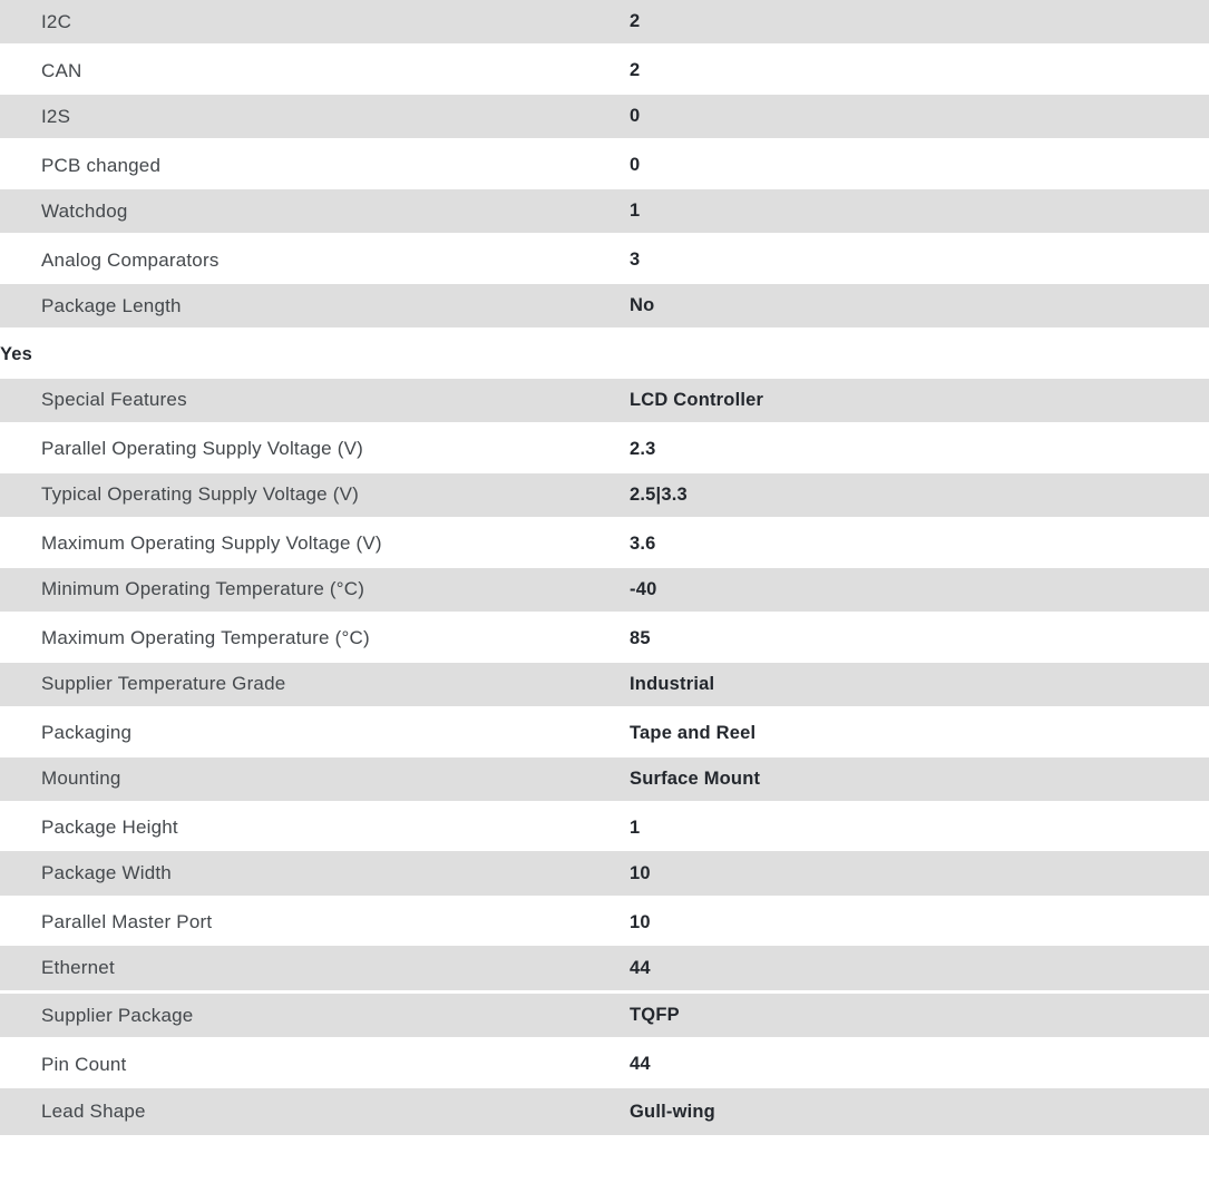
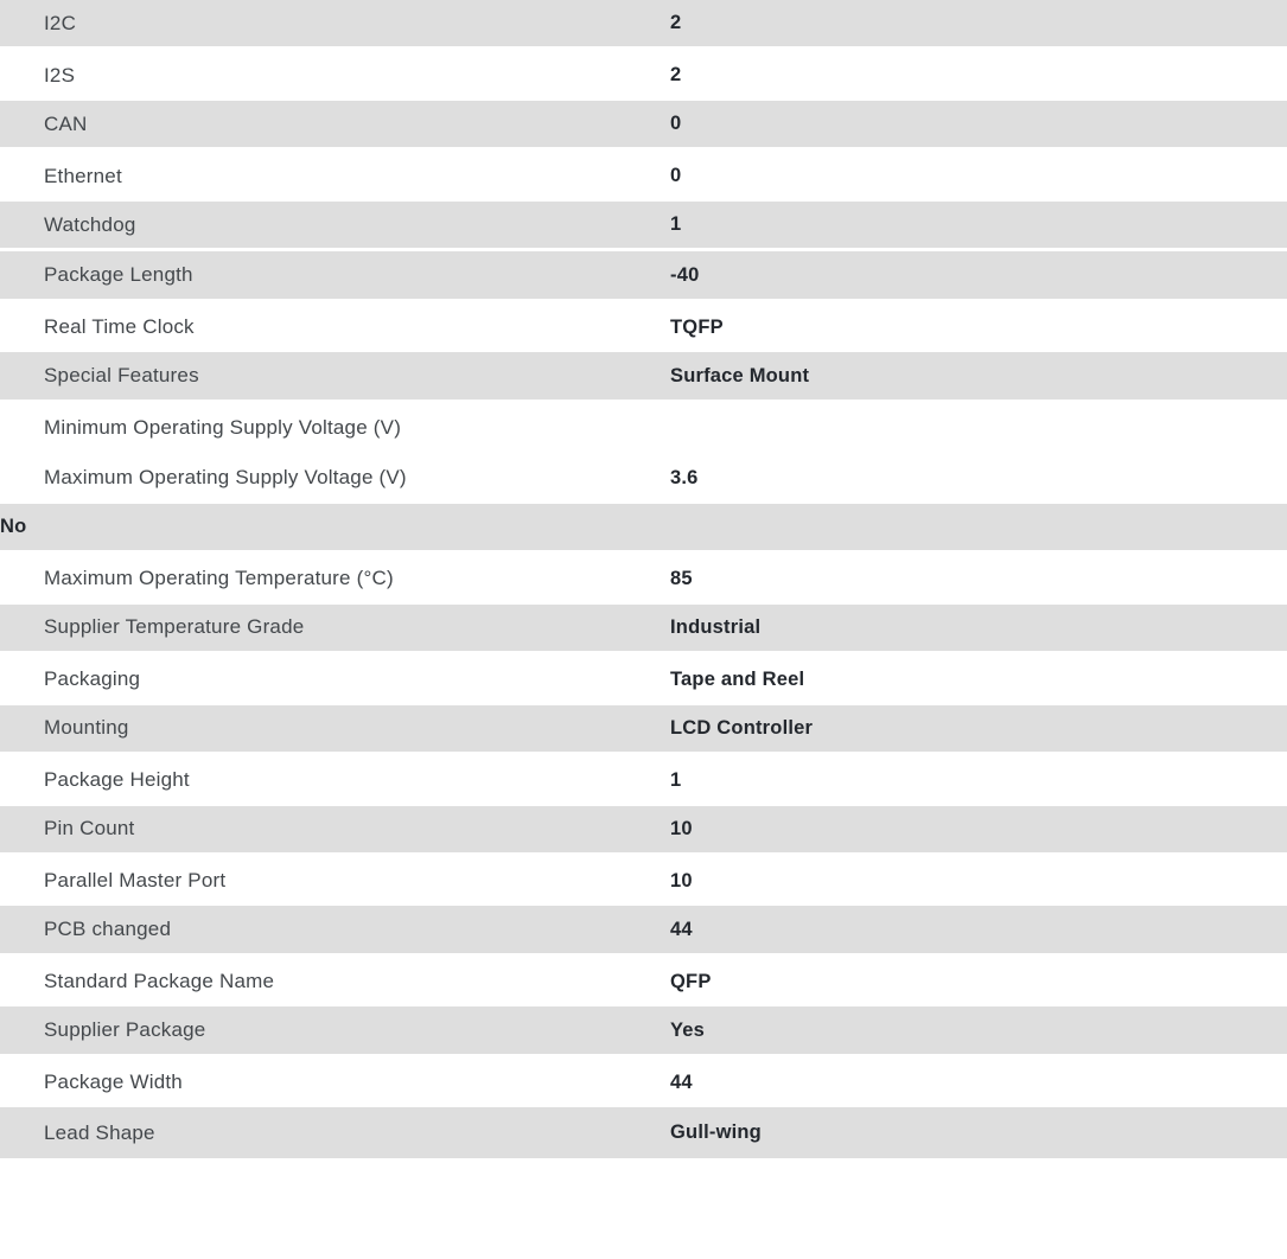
  I2C
  2
- CAN
+ I2S
  2
- I2S
+ CAN
  0
- PCB changed
+ Ethernet
  0
  Watchdog
  1
- Analog Comparators
- 3
  Package Length
- No
+ -40
+ Real Time Clock
- Yes
+ TQFP
  Special Features
- LCD Controller
+ Surface Mount
- Parallel Operating Supply Voltage (V)
+ Minimum Operating Supply Voltage (V)
- 2.3
- Typical Operating Supply Voltage (V)
- 2.5|3.3
  Maximum Operating Supply Voltage (V)
  3.6
- Minimum Operating Temperature (°C)
- -40
+ No
  Maximum Operating Temperature (°C)
  85
  Supplier Temperature Grade
  Industrial
  Packaging
  Tape and Reel
  Mounting
- Surface Mount
+ LCD Controller
  Package Height
  1
- Package Width
+ Pin Count
  10
  Parallel Master Port
  10
- Ethernet
+ PCB changed
  44
+ Standard Package Name
+ QFP
  Supplier Package
- TQFP
+ Yes
- Pin Count
+ Package Width
  44
  Lead Shape
  Gull-wing
